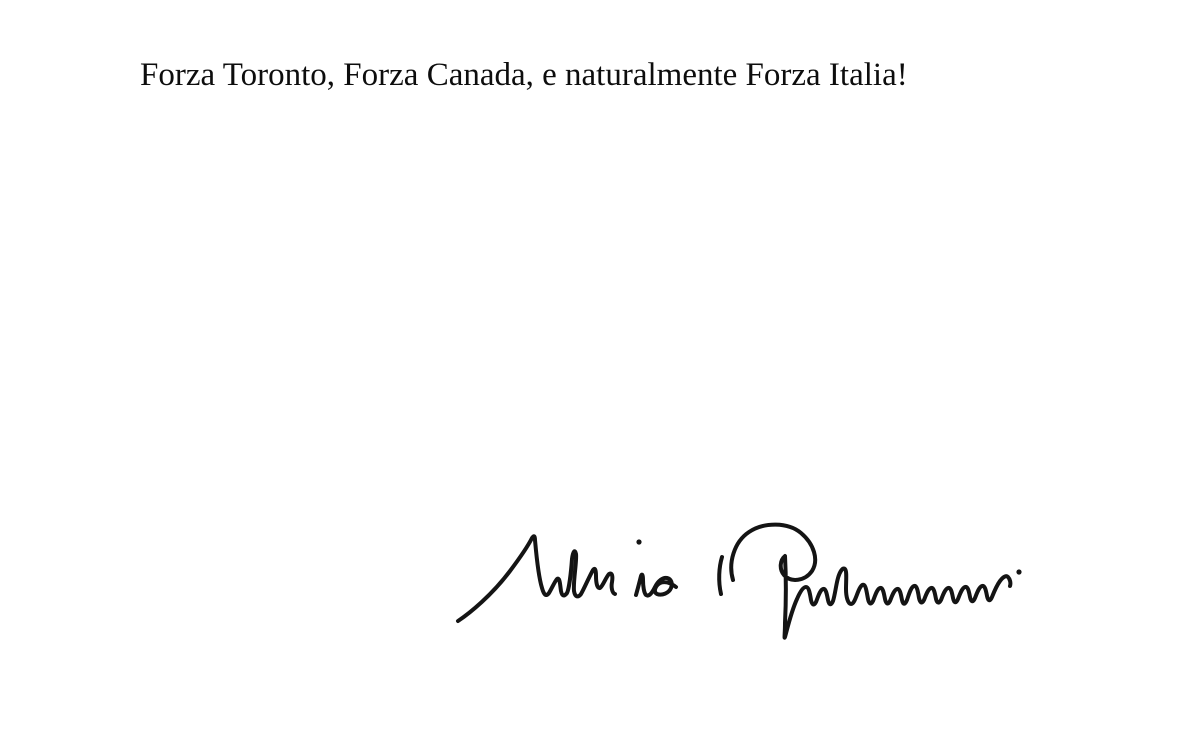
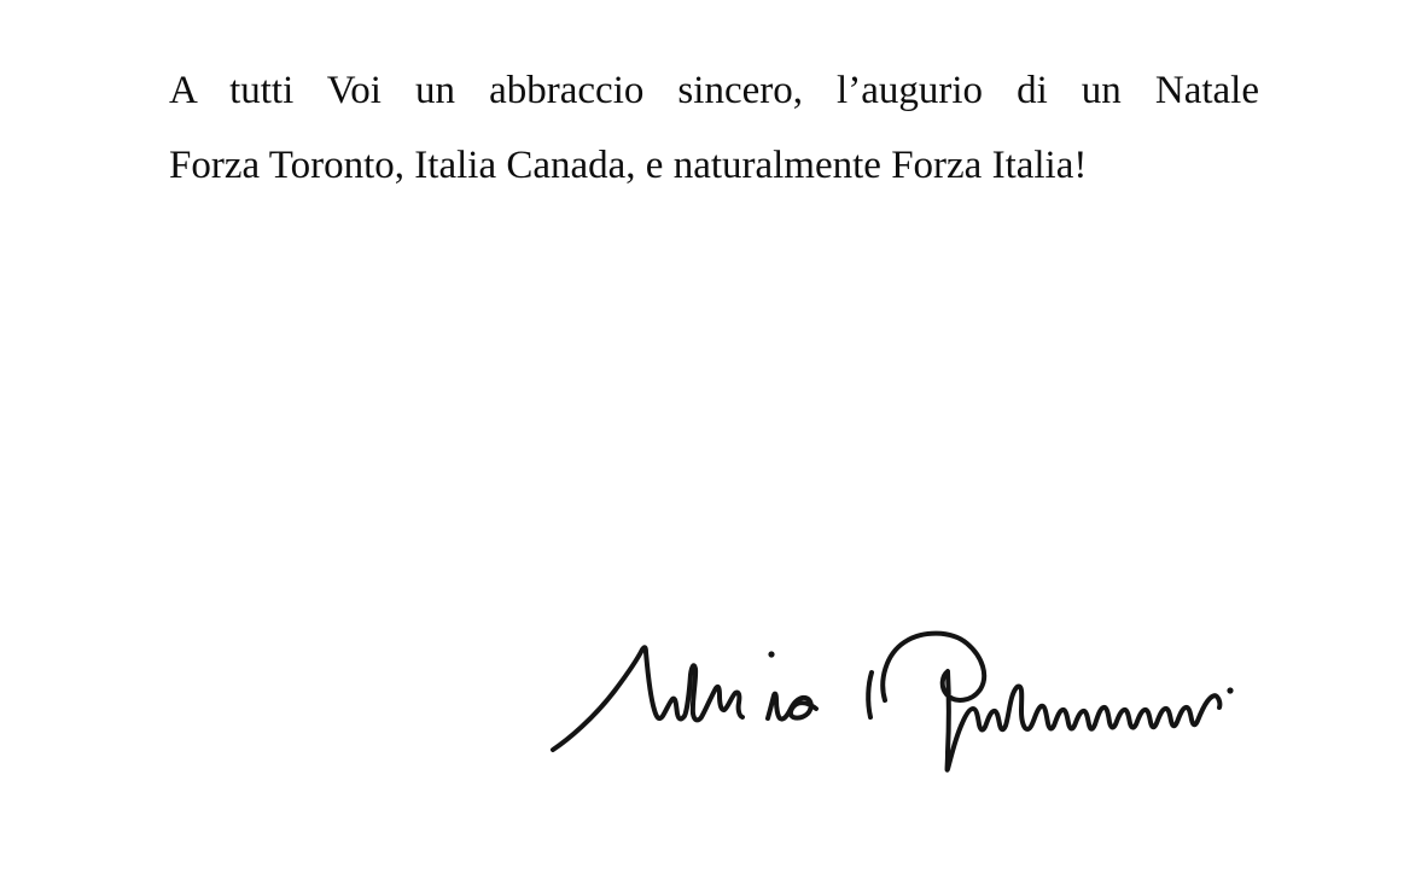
+ A tutti Voi un abbraccio sincero, l’augurio di un Natale
- Forza Toronto, Forza Canada, e naturalmente Forza Italia!
+ Forza Toronto, Italia Canada, e naturalmente Forza Italia!
